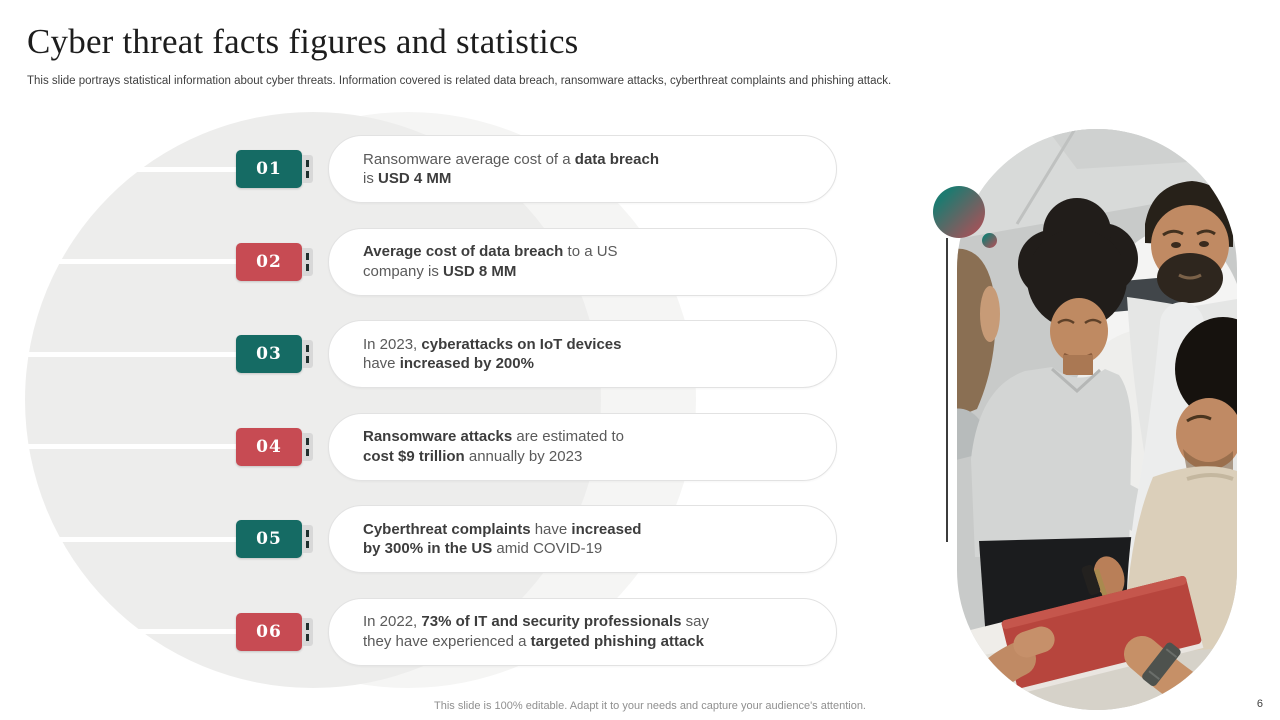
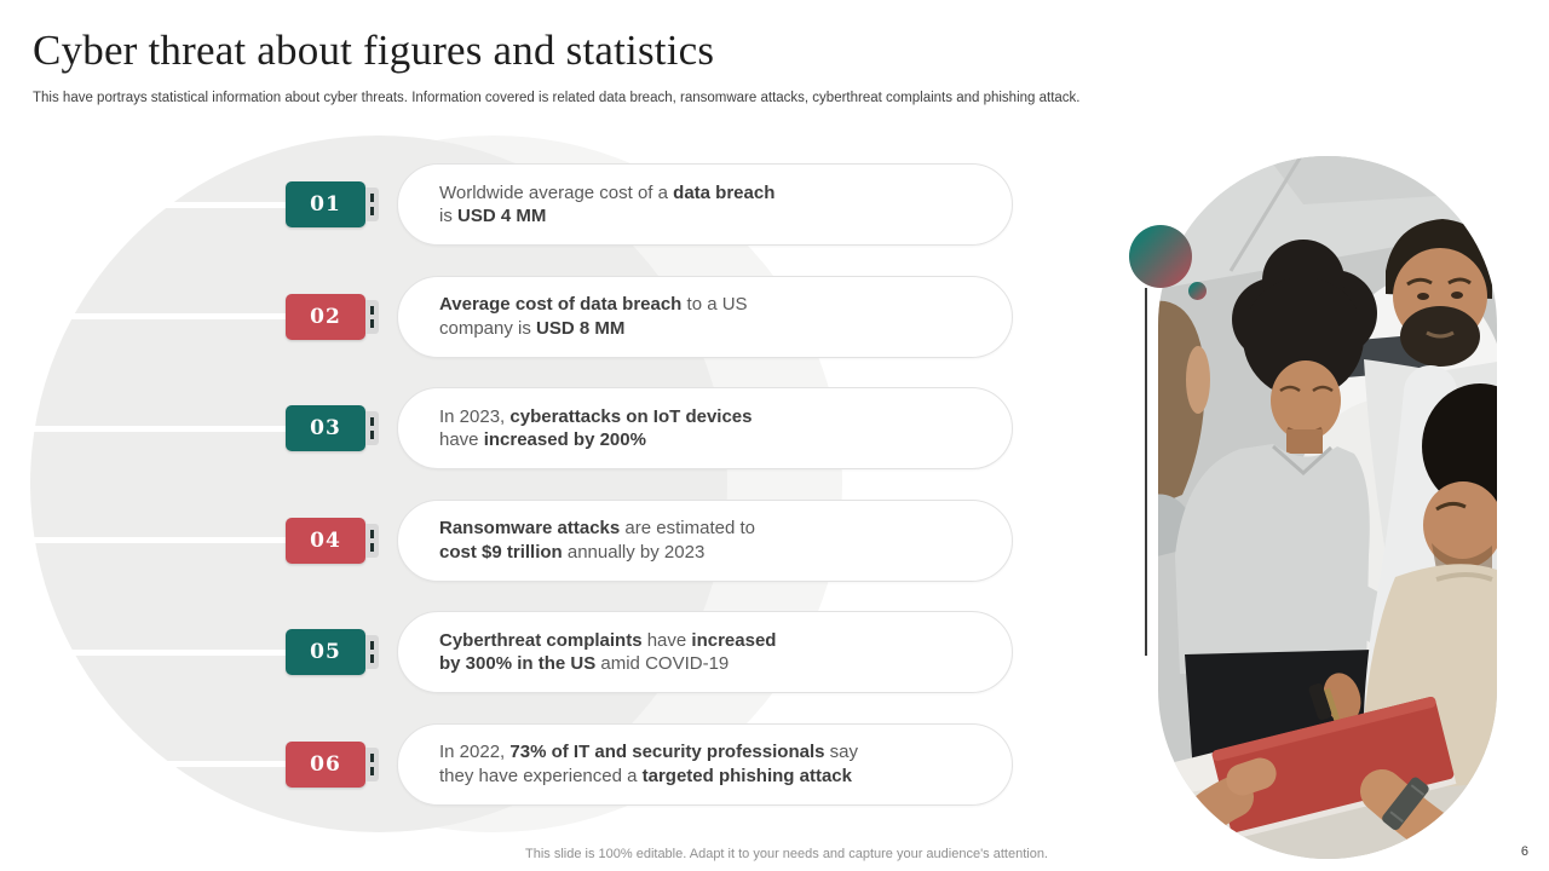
- Cyber threat facts figures and statistics
+ Cyber threat about figures and statistics
- This slide portrays statistical information about cyber threats. Information covered is related data breach, ransomware attacks, cyberthreat complaints and phishing attack.
+ This have portrays statistical information about cyber threats. Information covered is related data breach, ransomware attacks, cyberthreat complaints and phishing attack.
  01
- Ransomware average cost of a data breach
+ Worldwide average cost of a data breach
  is USD 4 MM
  02
  Average cost of data breach to a US
  company is USD 8 MM
  03
  In 2023, cyberattacks on IoT devices
  have increased by 200%
  04
  Ransomware attacks are estimated to
  cost $9 trillion annually by 2023
  05
  Cyberthreat complaints have increased
  by 300% in the US amid COVID-19
  06
  In 2022, 73% of IT and security professionals say
  they have experienced a targeted phishing attack
  This slide is 100% editable. Adapt it to your needs and capture your audience's attention.
  6
